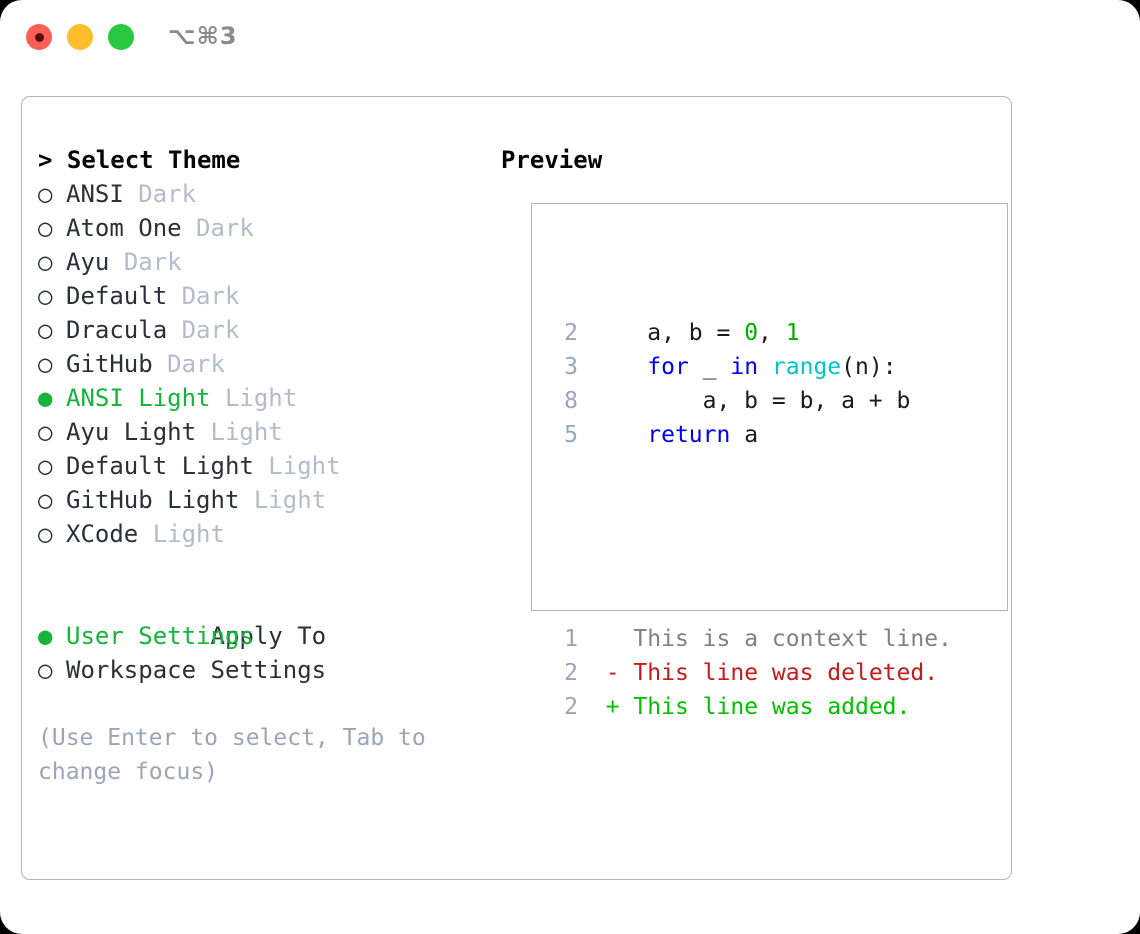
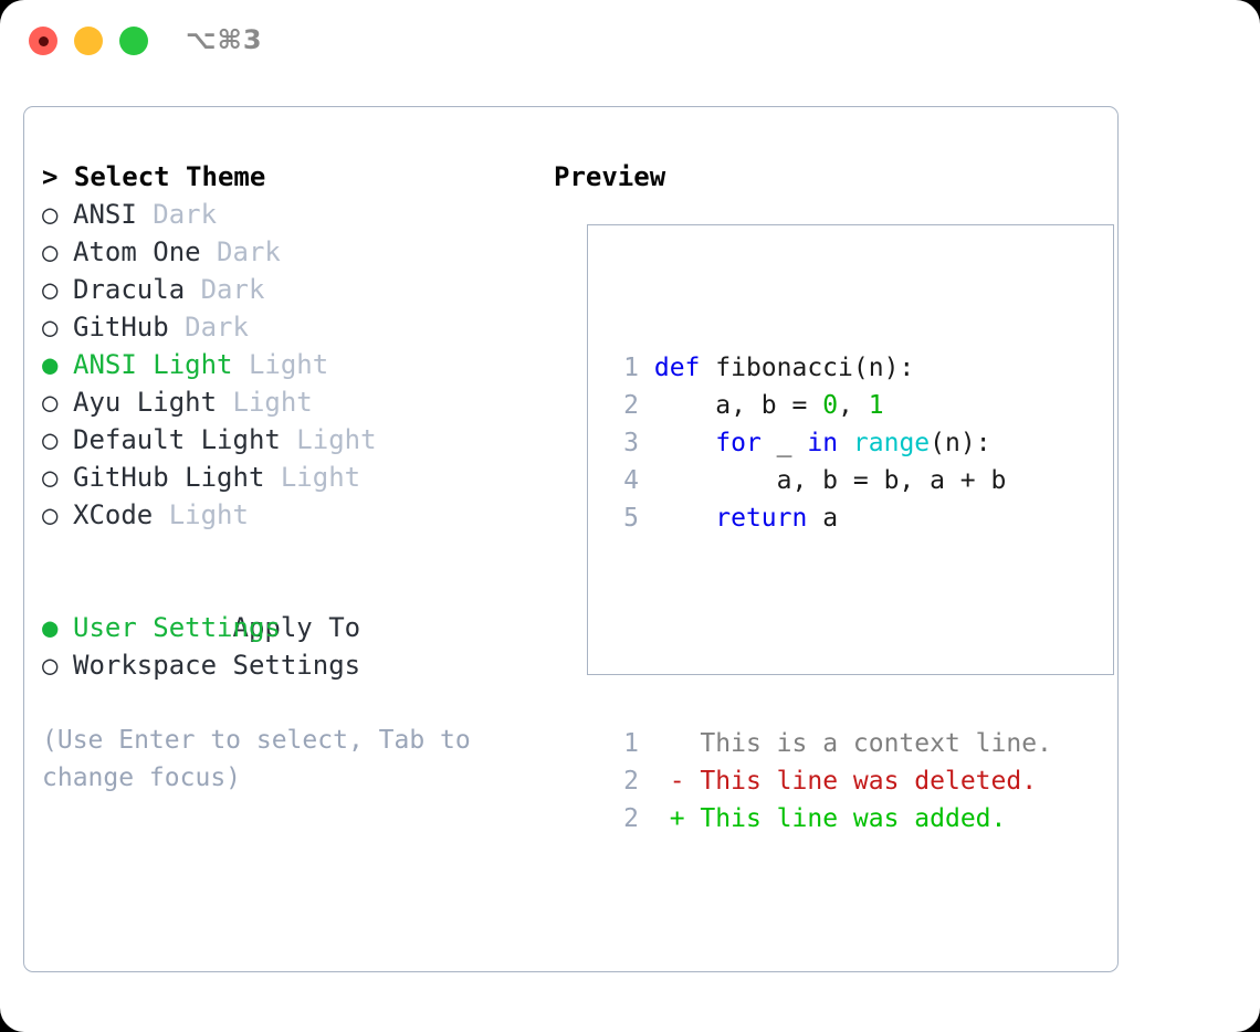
  ⌥⌘3
  > Select Theme
  ○ ANSI Dark
  ○ Atom One Dark
- ○ Ayu Dark
- ○ Default Dark
  ○ Dracula Dark
  ○ GitHub Dark
  ● ANSI Light Light
  ○ Ayu Light Light
  ○ Default Light Light
  ○ GitHub Light Light
  ○ XCode Light
  ○ Apply To
  ● User Settings
  ○ Workspace Settings
  (Use Enter to select, Tab to change focus)
  Preview
+ 1 def fibonacci(n):
  2 a, b = 0, 1
  3 for _ in range(n):
- 8 a, b = b, a + b
+ 4 a, b = b, a + b
  5 return a
  1 This is a context line.
  2 - This line was deleted.
  2 + This line was added.
